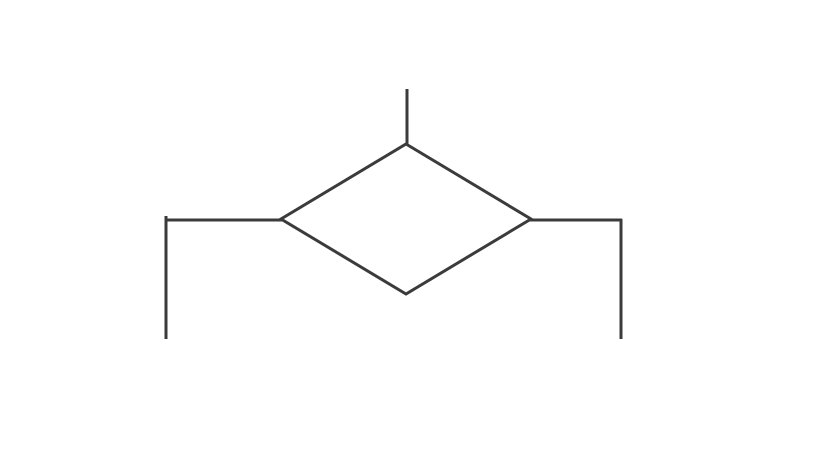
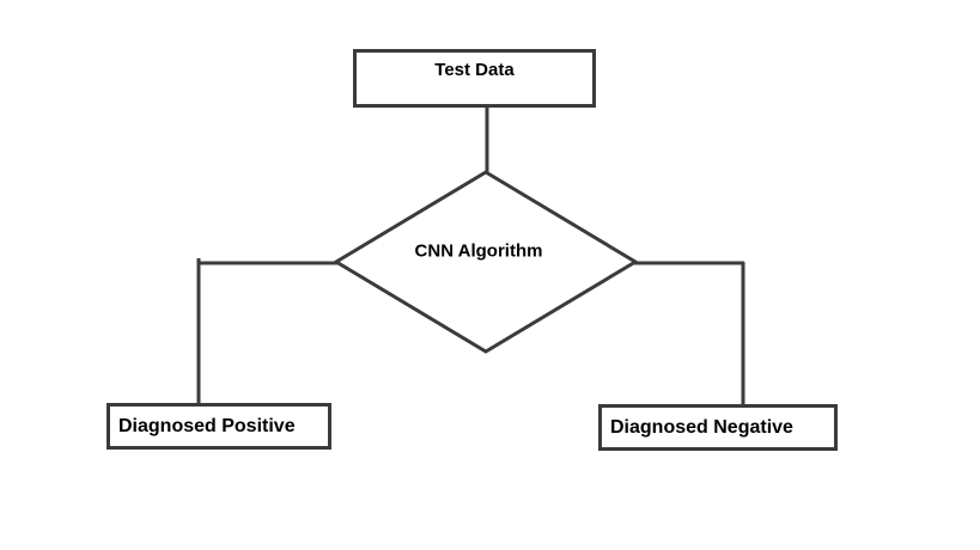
+ Test Data
+ CNN Algorithm
+ Diagnosed Positive
+ Diagnosed Negative
